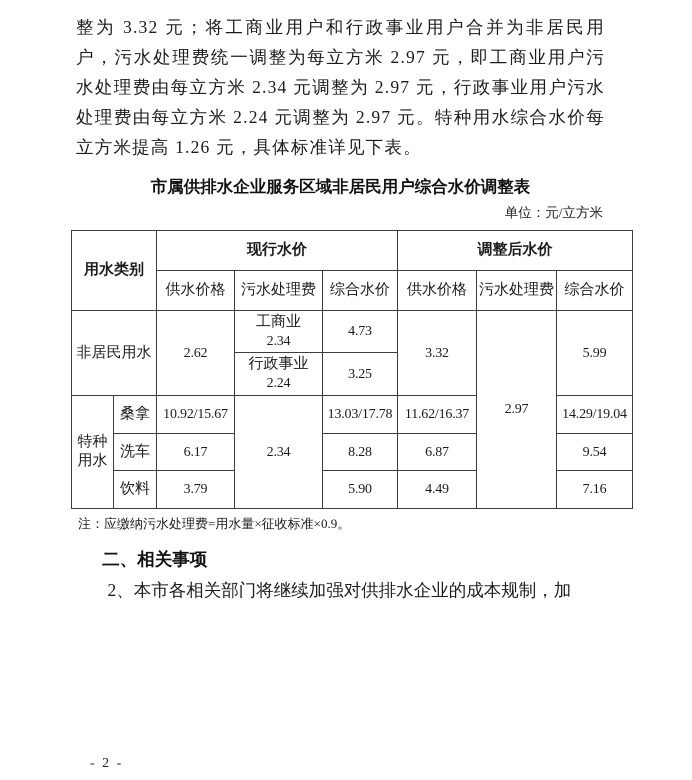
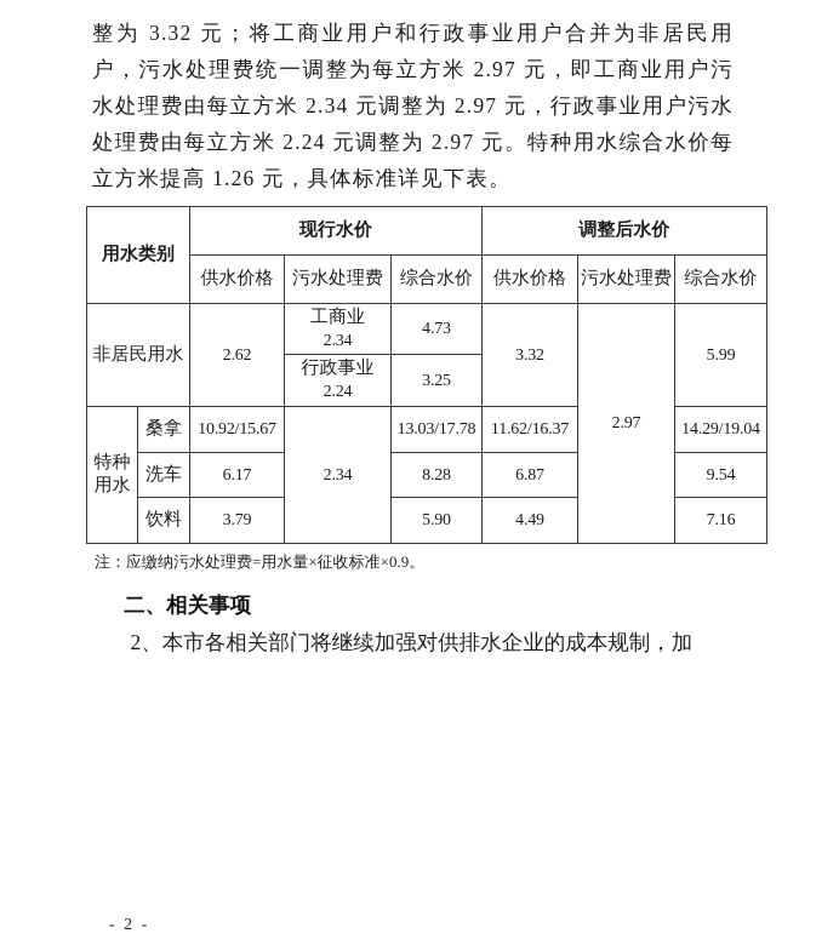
  整为 3.32 元；将工商业用户和行政事业用户合并为非居民用户，污水处理费统一调整为每立方米 2.97 元，即工商业用户污水处理费由每立方米 2.34 元调整为 2.97 元，行政事业用户污水处理费由每立方米 2.24 元调整为 2.97 元。特种用水综合水价每立方米提高 1.26 元，具体标准详见下表。
- 市属供排水企业服务区域非居民用户综合水价调整表
- 单位：元/立方米
  用水类别	现行水价	调整后水价
  供水价格	污水处理费	综合水价	供水价格	污水处理费	综合水价
  非居民用水	2.62	工商业 2.34	4.73	3.32	2.97	5.99
  行政事业 2.24	3.25
  特种用水	桑拿	10.92/15.67	2.34	13.03/17.78	11.62/16.37	14.29/19.04
  洗车	6.17	8.28	6.87	9.54
  饮料	3.79	5.90	4.49	7.16
  注：应缴纳污水处理费=用水量×征收标准×0.9。
  二、相关事项
  2、本市各相关部门将继续加强对供排水企业的成本规制，加
  - 2 -
